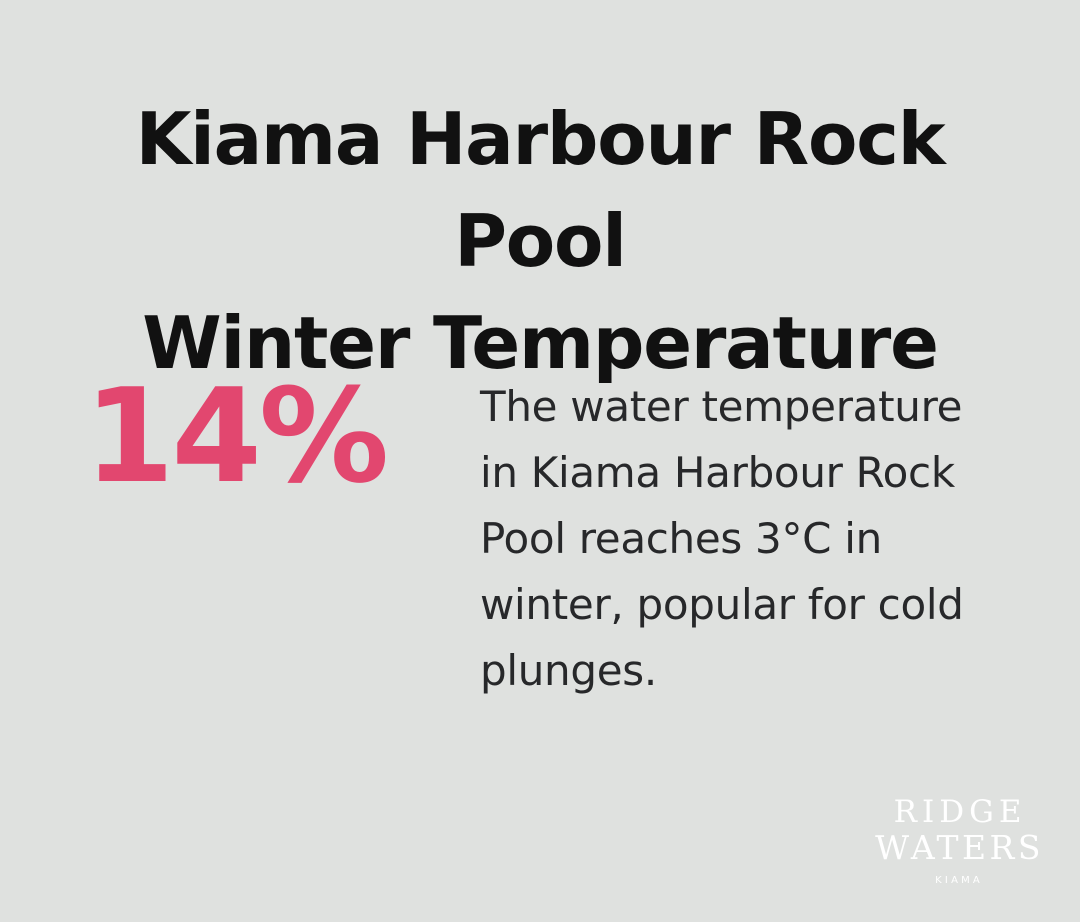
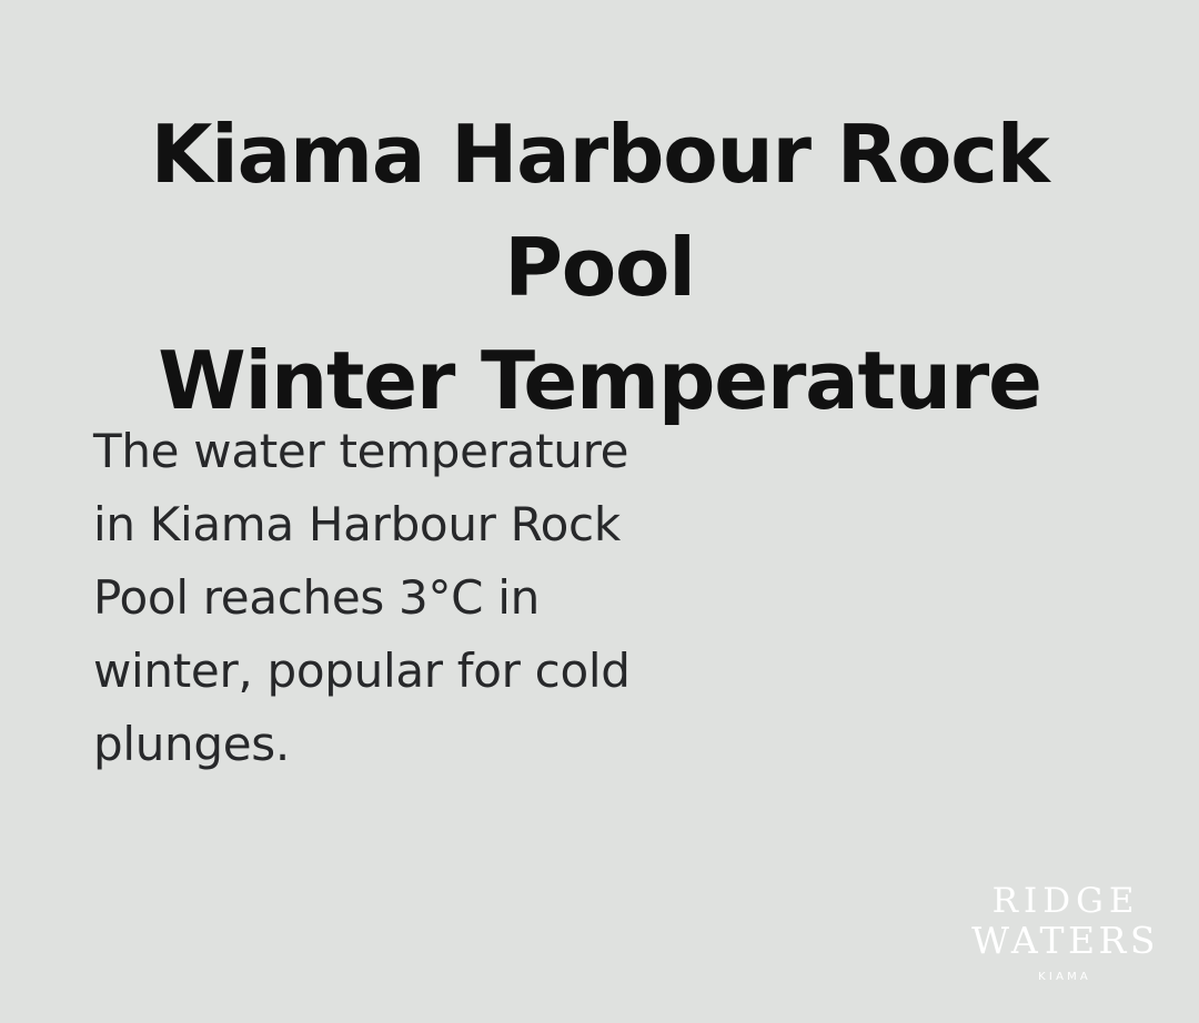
  Kiama Harbour Rock Pool
  Winter Temperature
- 14%
  The water temperature in Kiama Harbour Rock Pool reaches 3°C in winter, popular for cold plunges.
  RIDGE
  WATERS
  KIAMA
